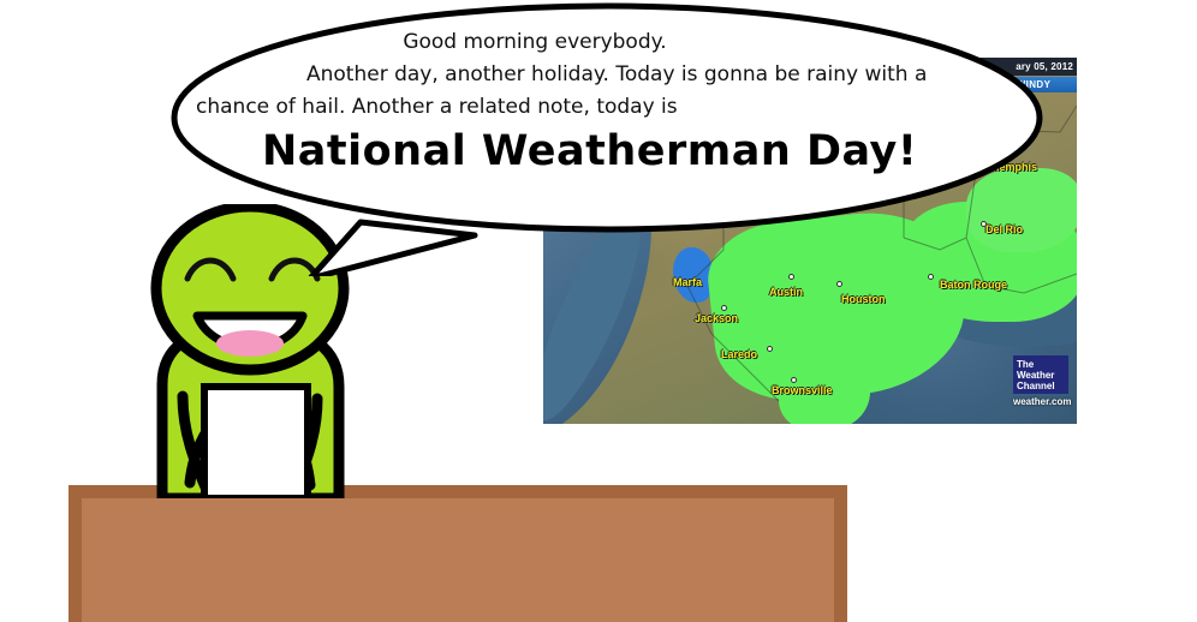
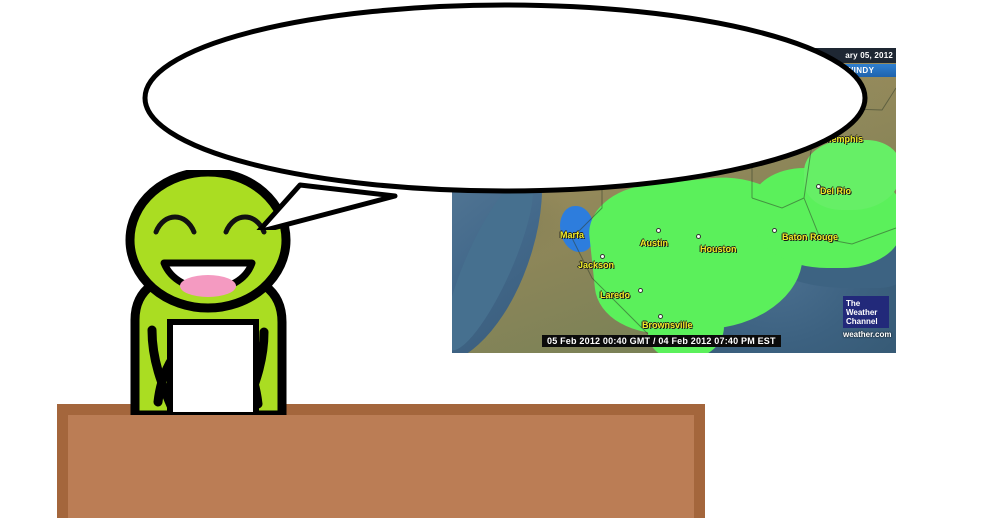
  emphis
  Del Rio
  Marfa
  Austin
  Houston
  Baton Rouge
  Jackson
  Laredo
  Brownsville
  ary 05, 2012
  INDY
+ 05 Feb 2012 00:40 GMT / 04 Feb 2012 07:40 PM EST
  The
  Weather
  Channel
  weather.com
- Good morning everybody.
- Another day, another holiday. Today is gonna be rainy with a
- chance of hail. Another a related note, today is
- National Weatherman Day!
